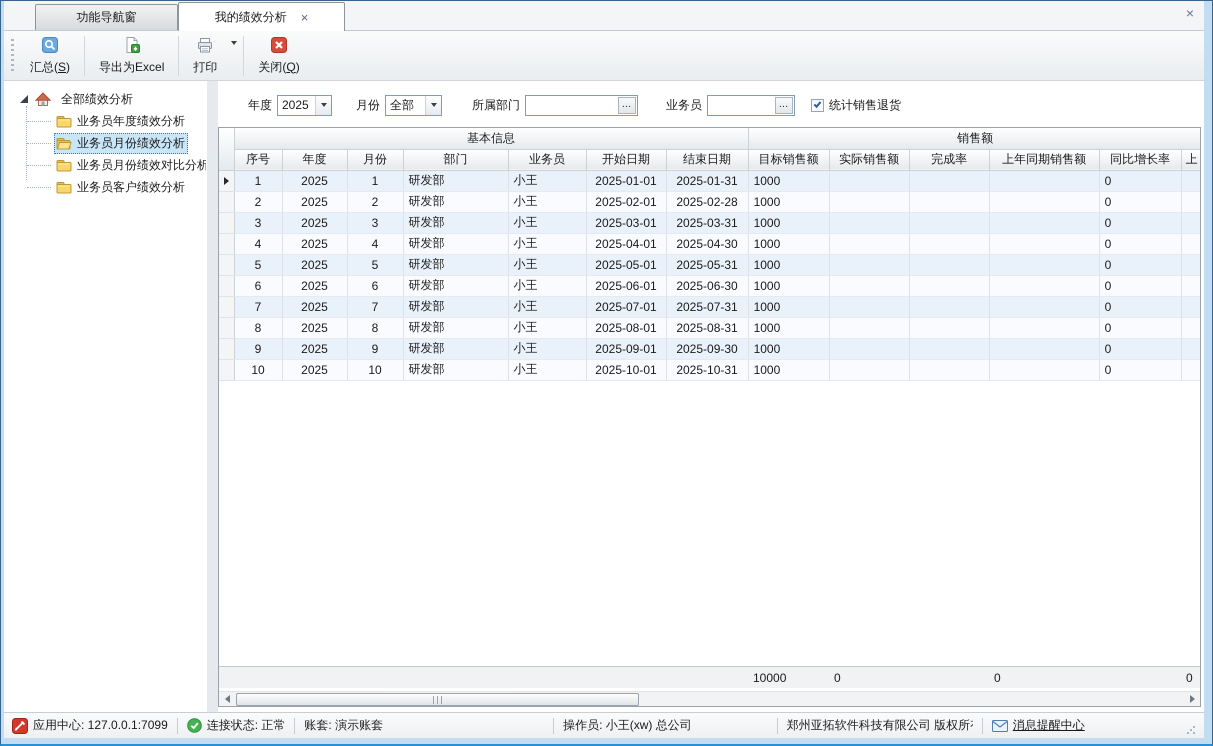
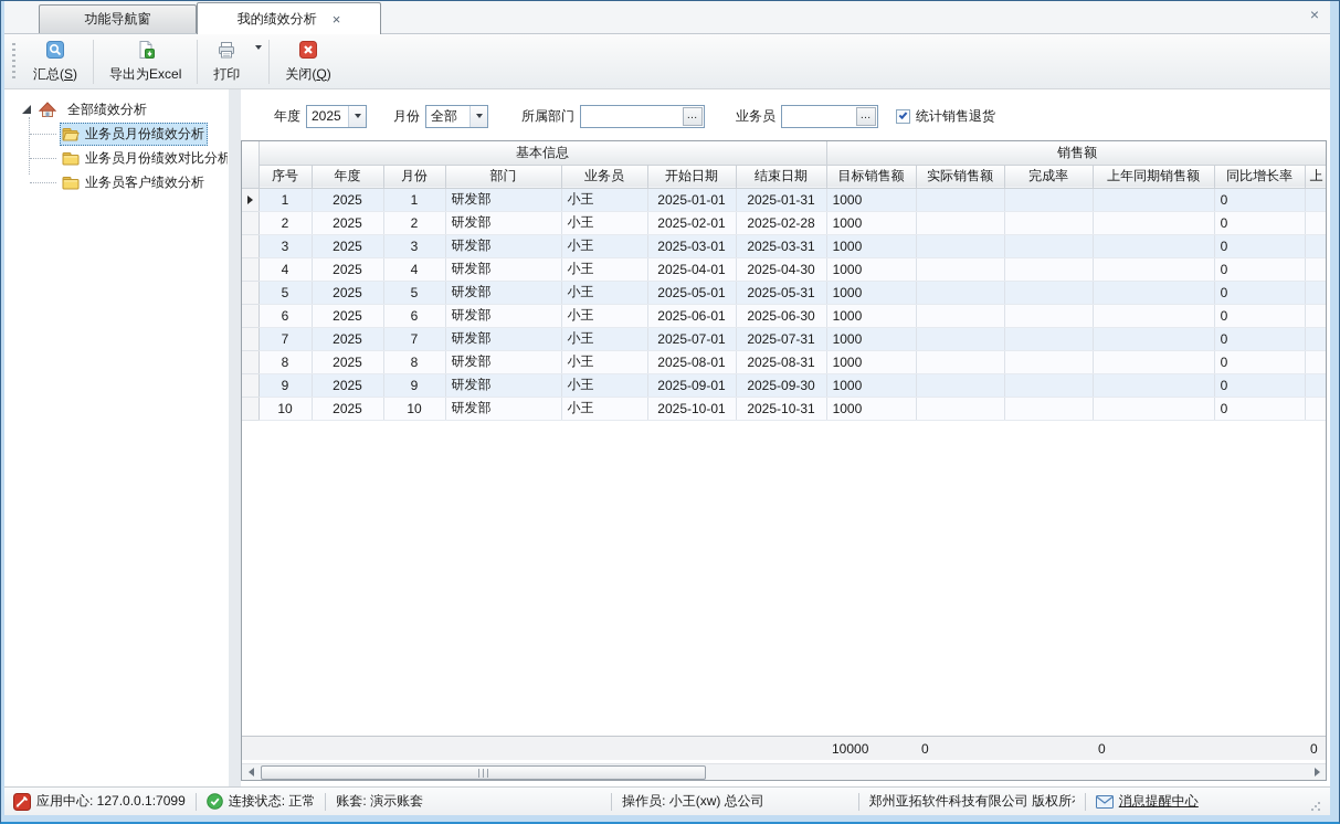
  功能导航窗
  我的绩效分析
  ×
  ×
  汇总(S)
  导出为Excel
  打印
  关闭(Q)
  全部绩效分析
- 业务员年度绩效分析
  业务员月份绩效分析
  业务员月份绩效对比分析
  业务员客户绩效分析
  年度
  2025
  月份
  全部
  所属部门
  …
  业务员
  …
  统计销售退货
  	基本信息	销售额
  序号	年度	月份	部门	业务员	开始日期	结束日期	目标销售额	实际销售额	完成率	上年同期销售额	同比增长率	上
  	1	2025	1	研发部	小王	2025-01-01	2025-01-31	1000				0
  	2	2025	2	研发部	小王	2025-02-01	2025-02-28	1000				0
  	3	2025	3	研发部	小王	2025-03-01	2025-03-31	1000				0
  	4	2025	4	研发部	小王	2025-04-01	2025-04-30	1000				0
  	5	2025	5	研发部	小王	2025-05-01	2025-05-31	1000				0
  	6	2025	6	研发部	小王	2025-06-01	2025-06-30	1000				0
  	7	2025	7	研发部	小王	2025-07-01	2025-07-31	1000				0
  	8	2025	8	研发部	小王	2025-08-01	2025-08-31	1000				0
  	9	2025	9	研发部	小王	2025-09-01	2025-09-30	1000				0
  	10	2025	10	研发部	小王	2025-10-01	2025-10-31	1000				0
  10000
  0
  0
  0
  应用中心: 127.0.0.1:7099
  连接状态: 正常
  账套: 演示账套
  操作员: 小王(xw) 总公司
  郑州亚拓软件科技有限公司 版权所
  消息提醒中心
